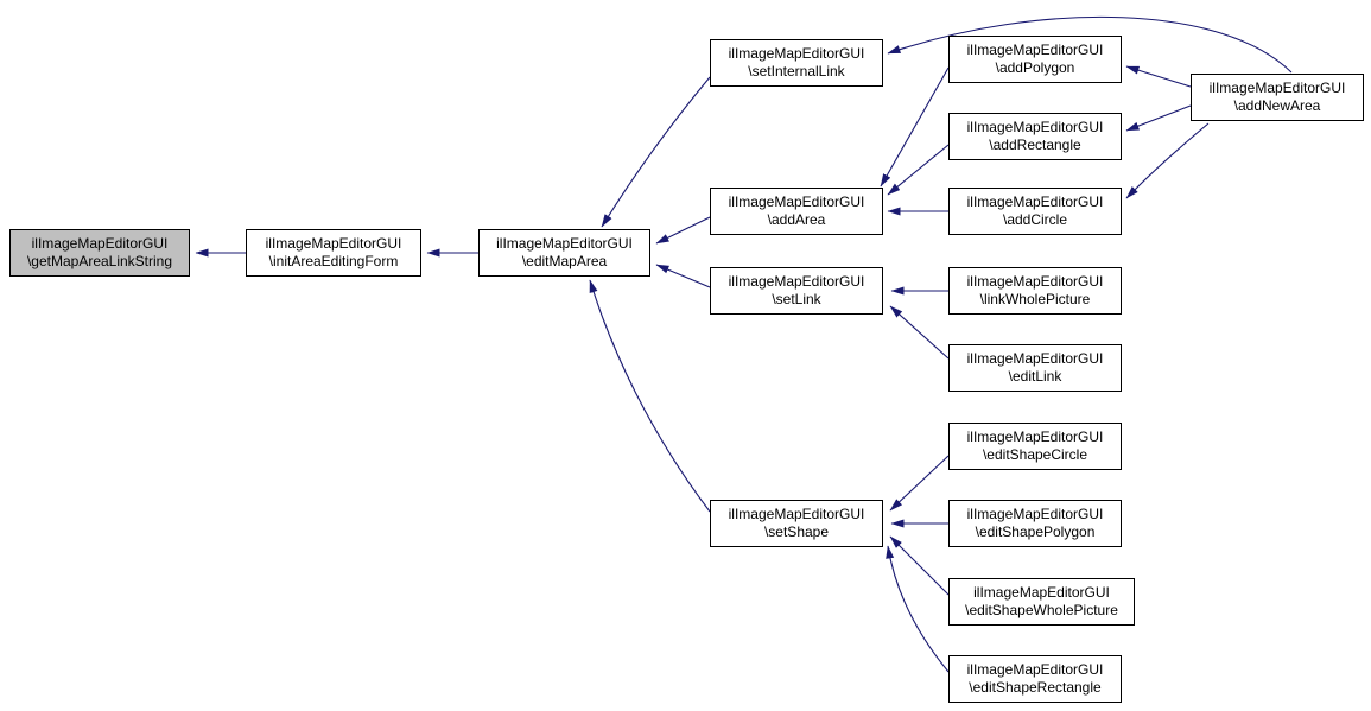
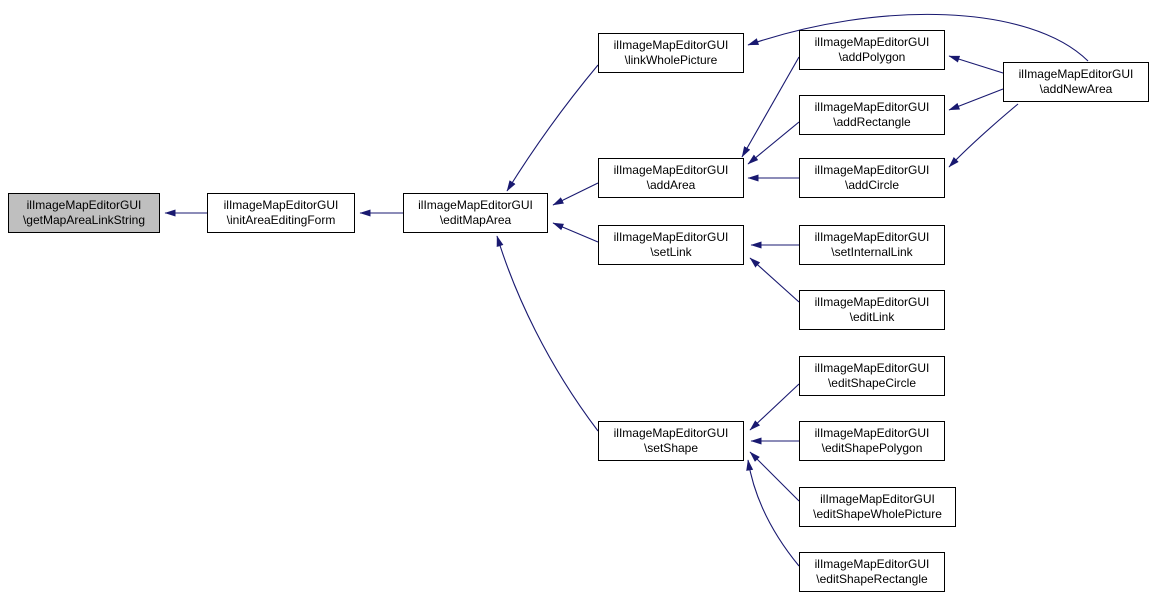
  ilImageMapEditorGUI
  \getMapAreaLinkString
  ilImageMapEditorGUI
  \initAreaEditingForm
  ilImageMapEditorGUI
  \editMapArea
  ilImageMapEditorGUI
- \setInternalLink
+ \linkWholePicture
  ilImageMapEditorGUI
  \addPolygon
  ilImageMapEditorGUI
  \addRectangle
  ilImageMapEditorGUI
  \addArea
  ilImageMapEditorGUI
  \addCircle
  ilImageMapEditorGUI
  \addNewArea
  ilImageMapEditorGUI
  \setLink
  ilImageMapEditorGUI
- \linkWholePicture
+ \setInternalLink
  ilImageMapEditorGUI
  \editLink
  ilImageMapEditorGUI
  \editShapeCircle
  ilImageMapEditorGUI
  \setShape
  ilImageMapEditorGUI
  \editShapePolygon
  ilImageMapEditorGUI
  \editShapeWholePicture
  ilImageMapEditorGUI
  \editShapeRectangle
